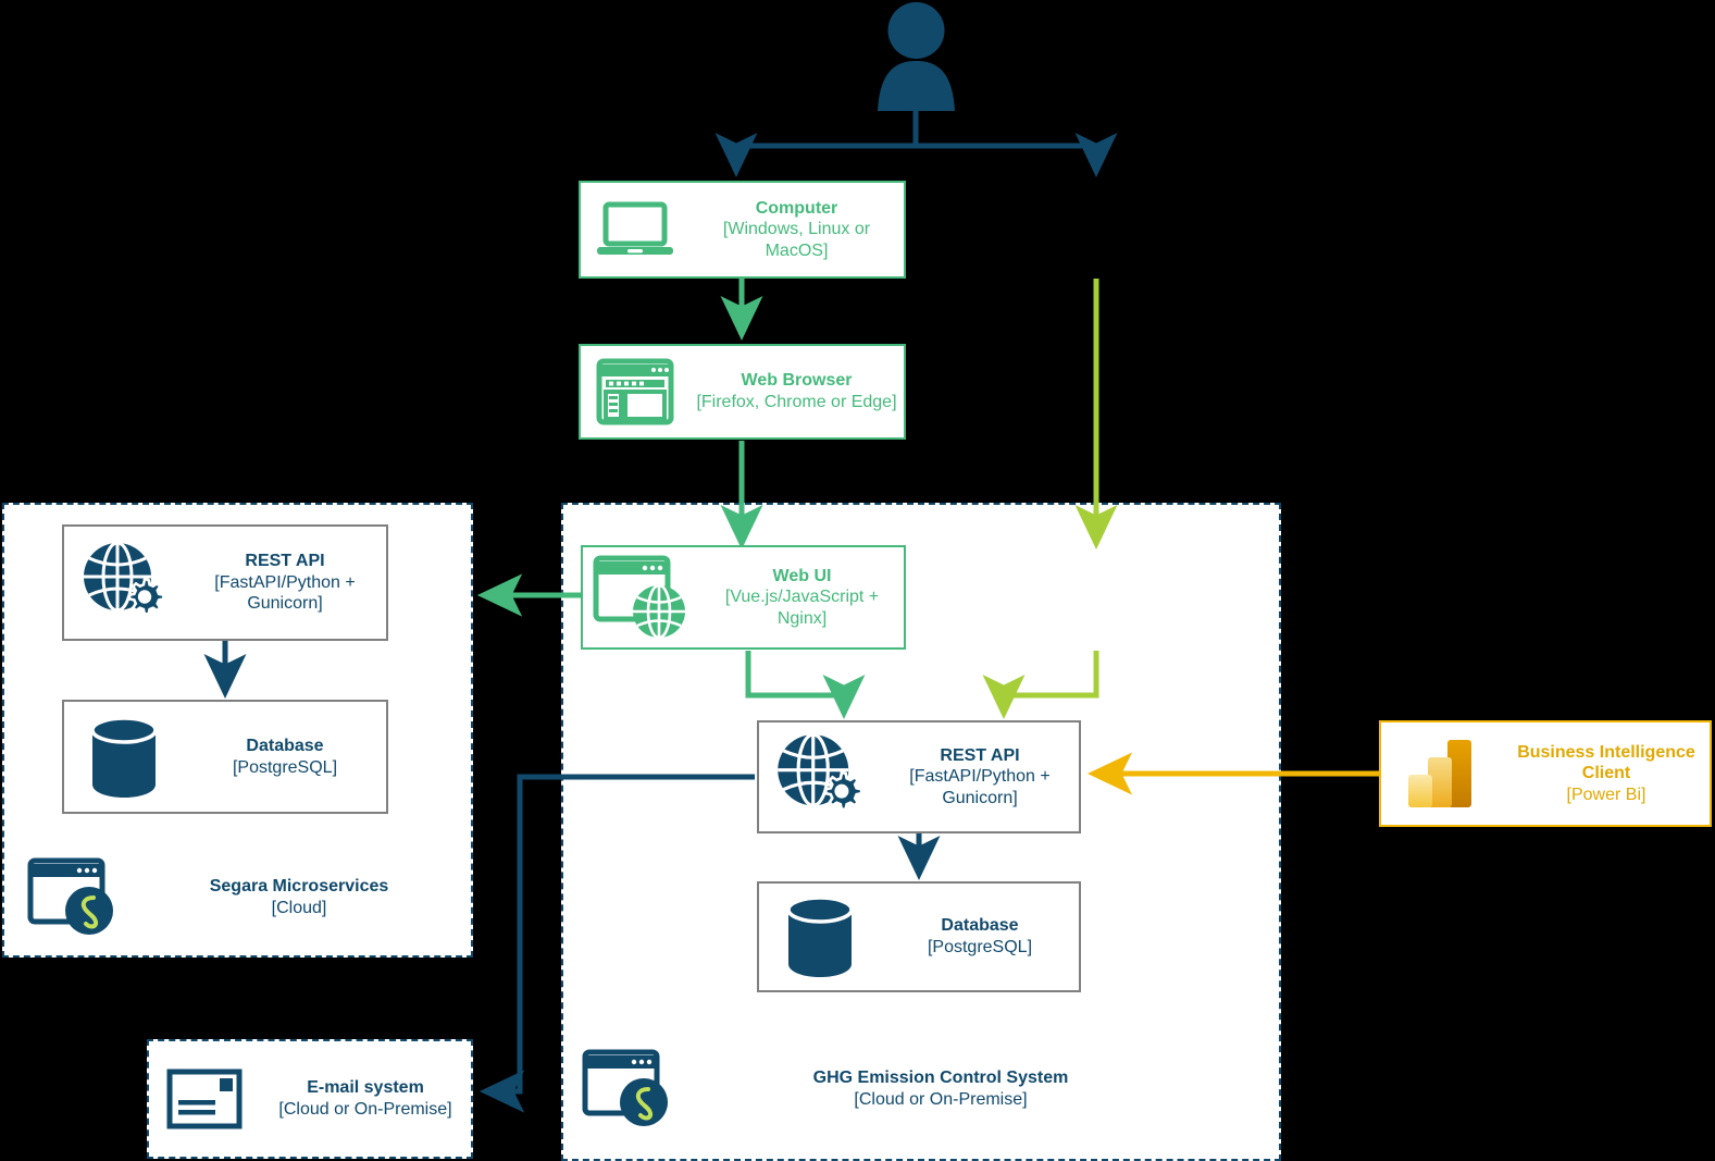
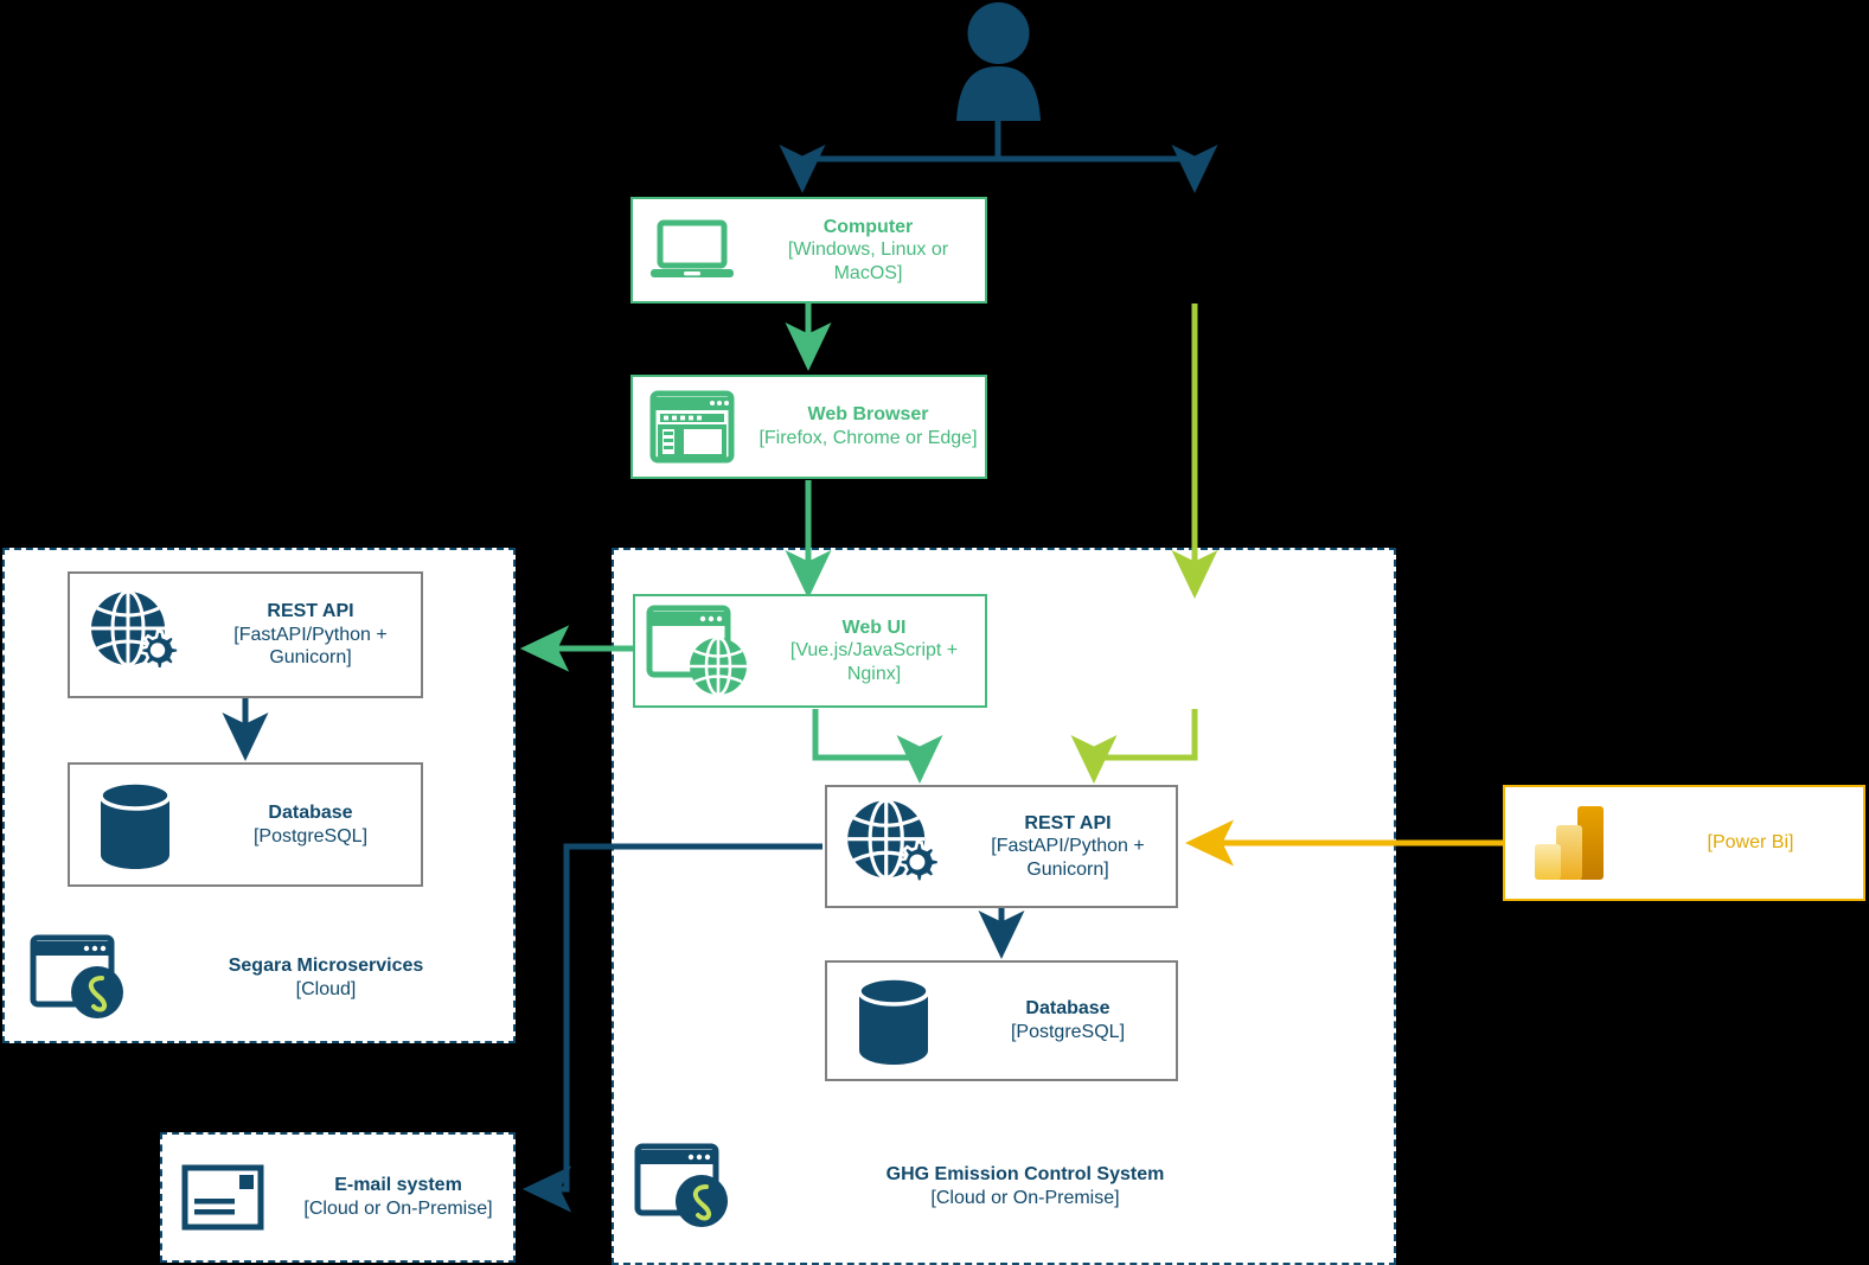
  Computer
  [Windows, Linux or MacOS]
  Web Browser
  [Firefox, Chrome or Edge]
  REST API
  [FastAPI/Python + Gunicorn]
  Database
  [PostgreSQL]
  Segara Microservices
  [Cloud]
  Web UI
  [Vue.js/JavaScript + Nginx]
  REST API
  [FastAPI/Python + Gunicorn]
  Database
  [PostgreSQL]
  GHG Emission Control System
  [Cloud or On-Premise]
- Business Intelligence Client
  [Power Bi]
  E-mail system
  [Cloud or On-Premise]
